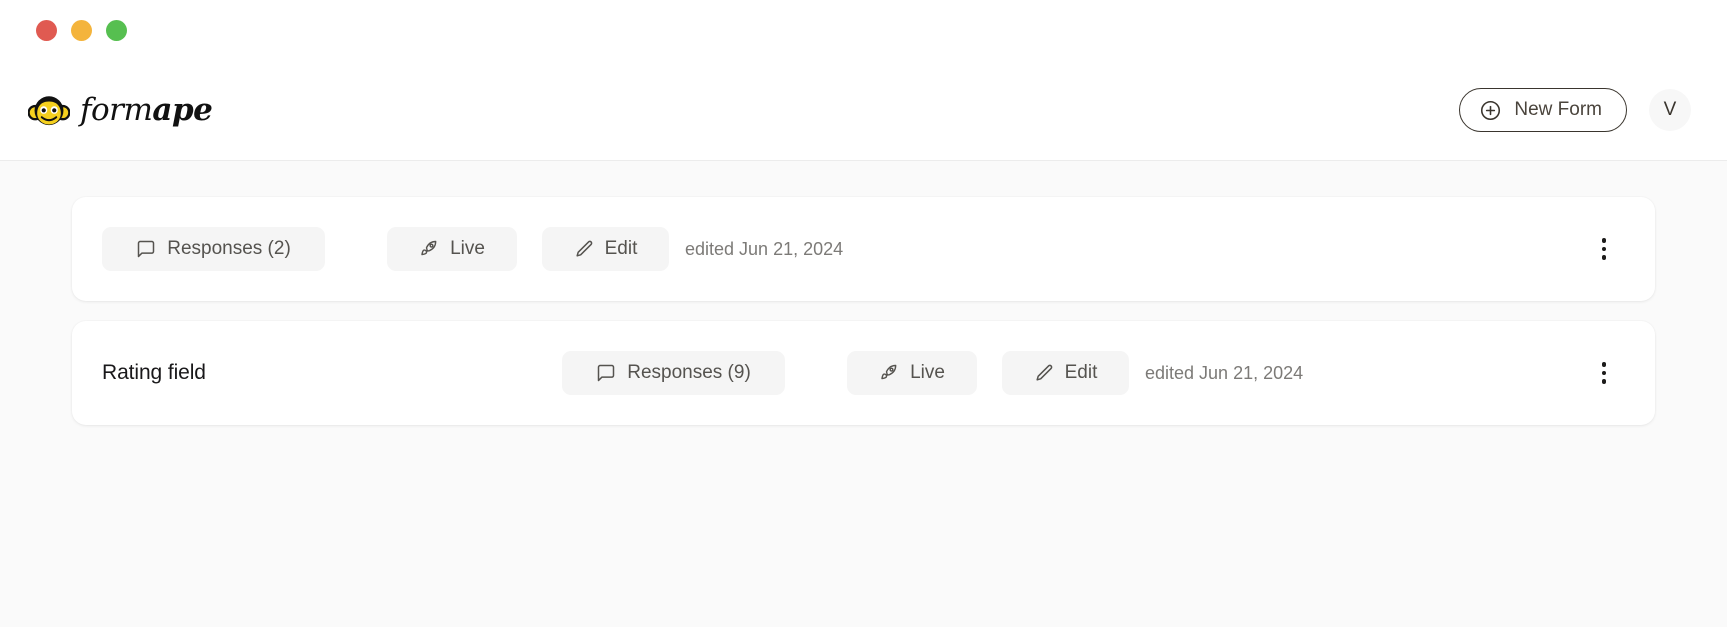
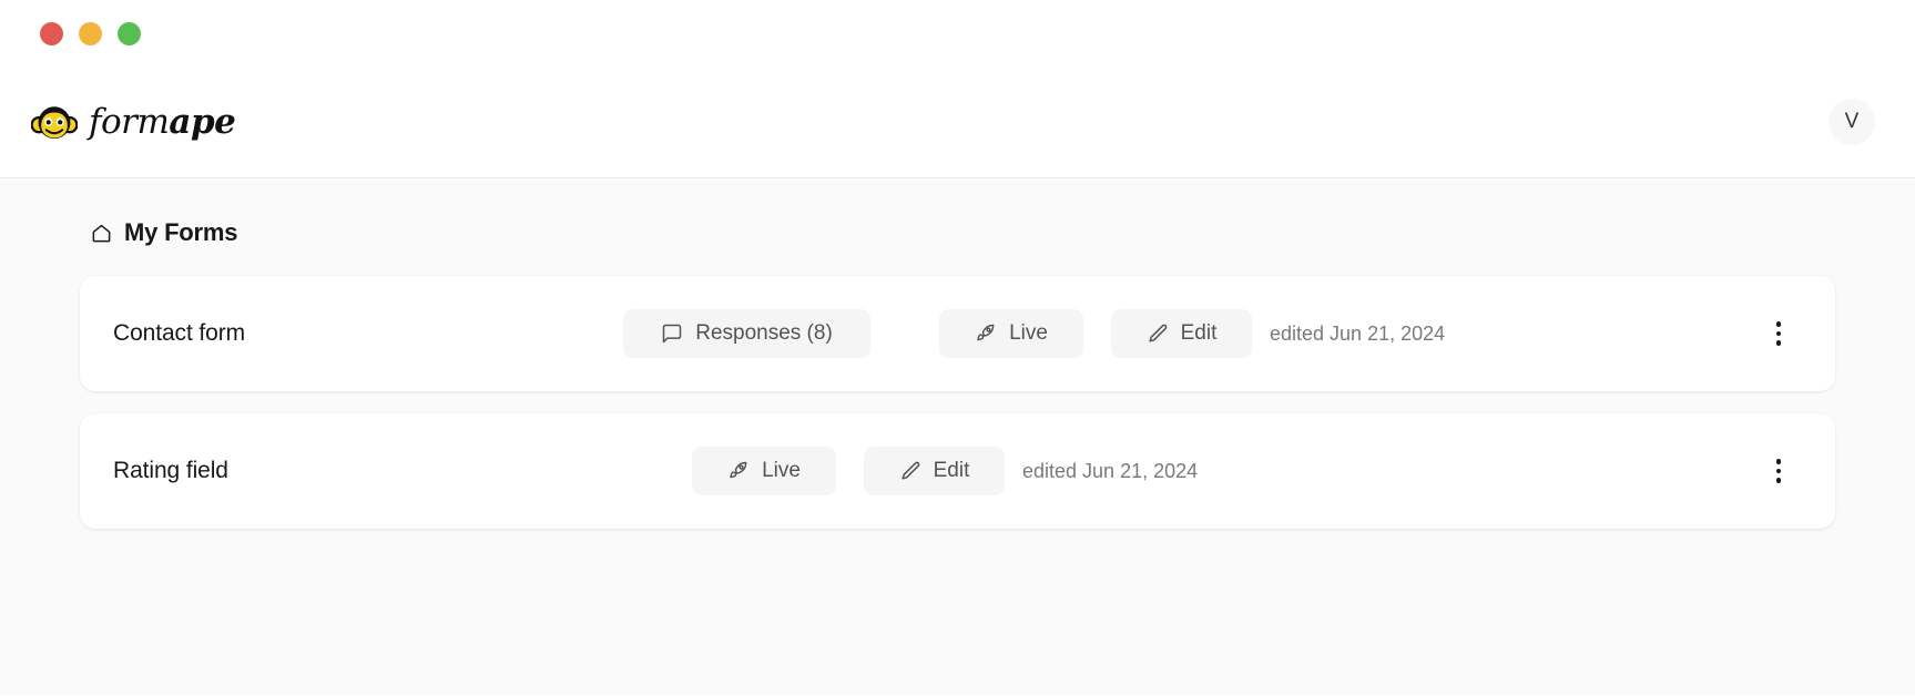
  formape
- New Form
  V
+ My Forms
+ Contact form
- Responses (2)
+ Responses (8)
  Live
  Edit
  edited Jun 21, 2024
  Rating field
- Responses (9)
  Live
  Edit
  edited Jun 21, 2024
